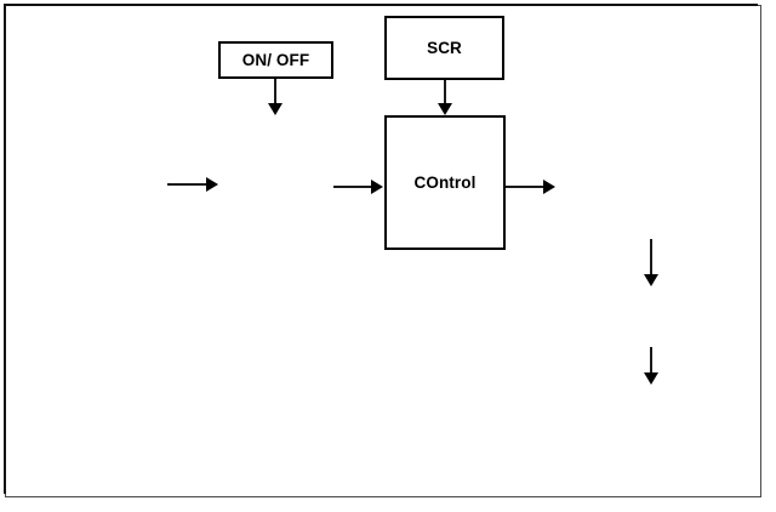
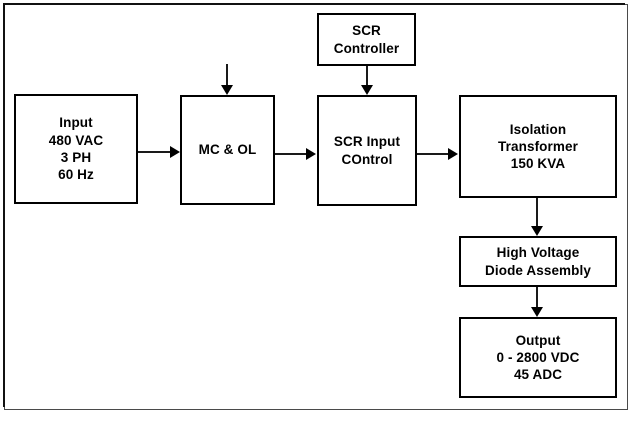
- ON/ OFF
  SCR
+ Controller
+ Input
+ 480 VAC
+ 3 PH
+ 60 Hz
+ MC & OL
+ SCR Input
  COntrol
+ Isolation
+ Transformer
+ 150 KVA
+ High Voltage
+ Diode Assembly
+ Output
+ 0 - 2800 VDC
+ 45 ADC
